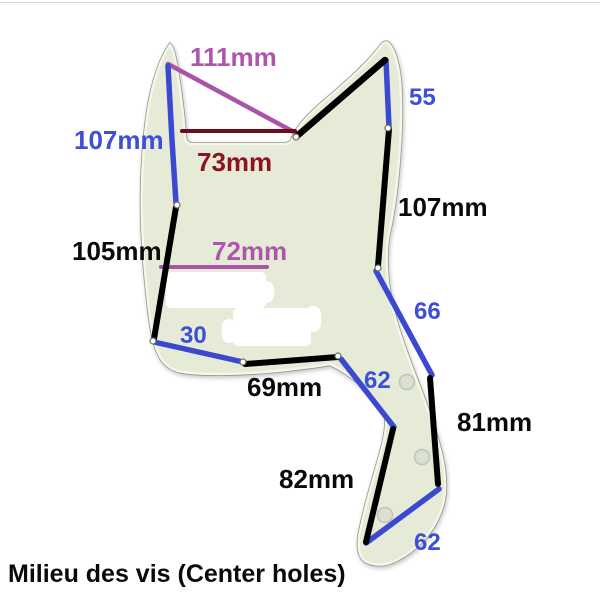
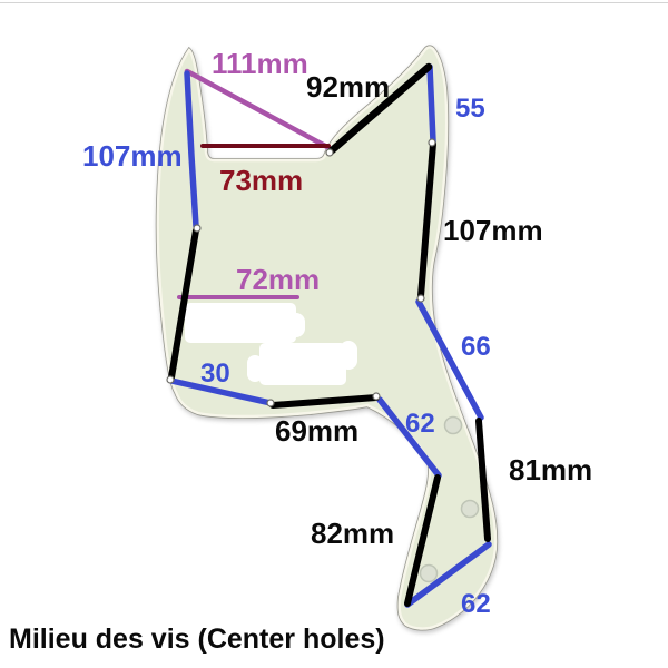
  111mm
+ 92mm
  55
  107mm
  73mm
  107mm
- 105mm
  72mm
  30
  69mm
  62
  66
  81mm
  82mm
  62
  Milieu des vis (Center holes)
